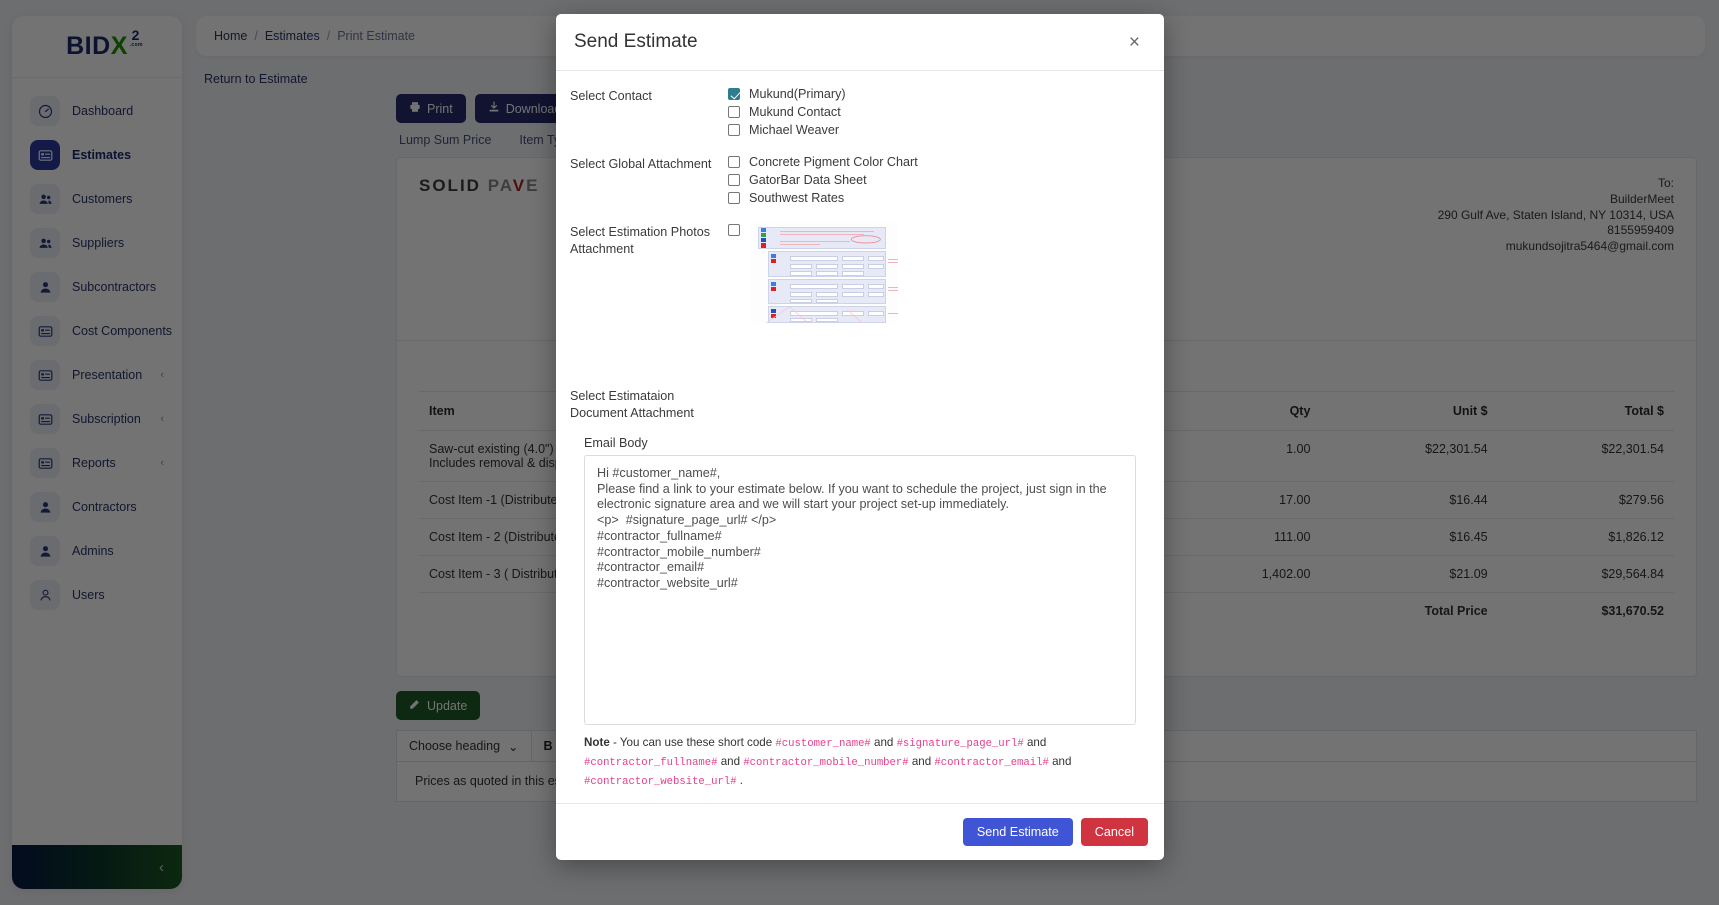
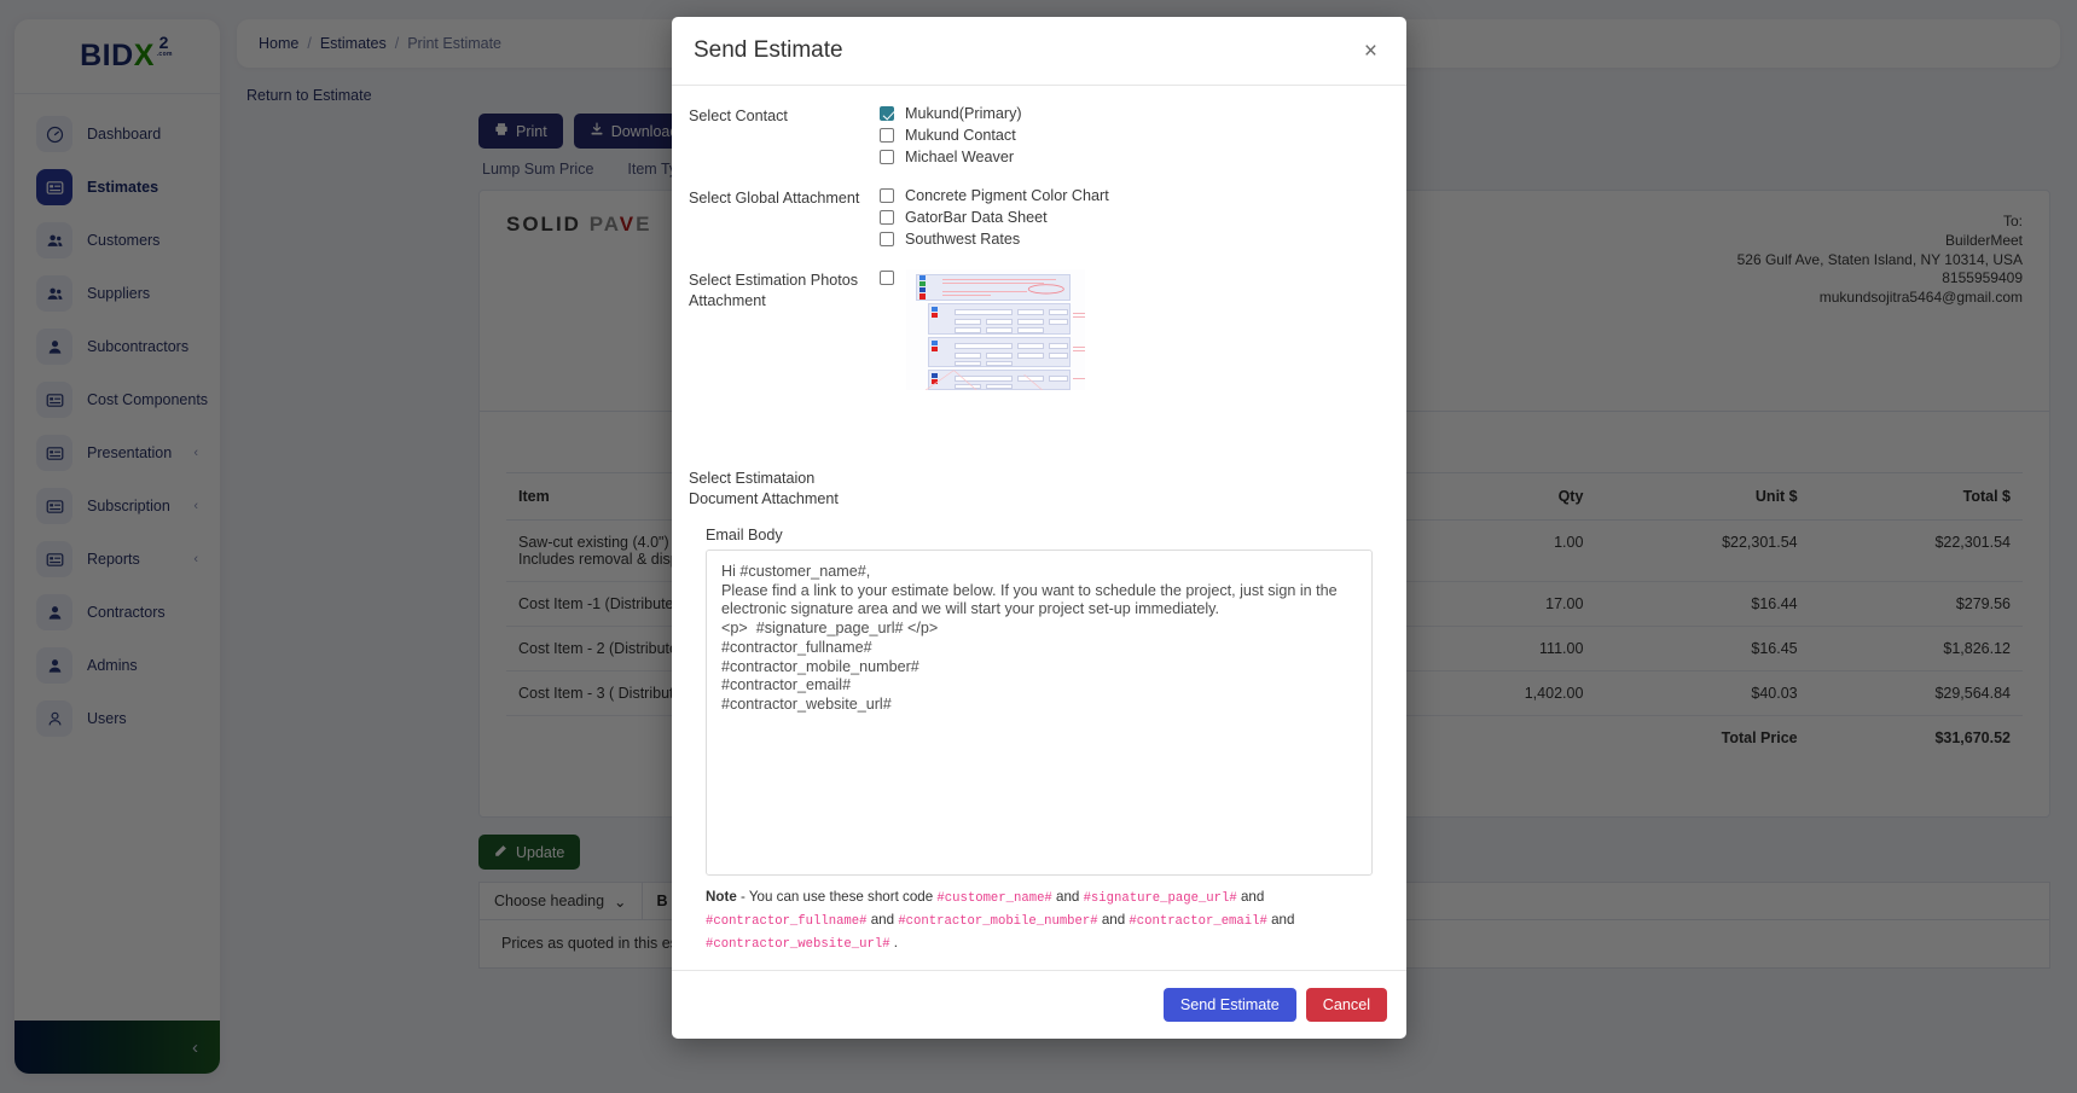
  BIDX
  2
  Dashboard
  Estimates
  Customers
  Suppliers
  Subcontractors
  Cost Components
  Presentation
  ‹
  Subscription
  ‹
  Reports
  ‹
  Contractors
  Admins
  Users
  ‹
  Home
  /
  Estimates
  /
  Print Estimate
  Return to Estimate
  Print
  Lump Sum Price
  SOLID PAVE
  To:
  BuilderMeet
- 290 Gulf Ave, Staten Island, NY 10314, USA
+ 526 Gulf Ave, Staten Island, NY 10314, USA
  8155959409
  mukundsojitra5464@gmail.com
  Item	Qty	Unit $	Total $
  Cost Item -1 (Distribute	17.00	$16.44	$279.56
  Cost Item - 2 (Distribut	111.00	$16.45	$1,826.12
- Cost Item - 3 ( Distribu	1,402.00	$21.09	$29,564.84
+ Cost Item - 3 ( Distribu	1,402.00	$40.03	$29,564.84
  		Total Price	$31,670.52
  Update
  Choose heading
  ⌄
  B
  Send Estimate
  ×
  Select Contact
  Mukund(Primary)
  Mukund Contact
  Michael Weaver
  Select Global Attachment
  Concrete Pigment Color Chart
  GatorBar Data Sheet
  Southwest Rates
  Select Estimation Photos Attachment
  Select Estimataion Document Attachment
  Email Body
  Hi #customer_name#,
  Note - You can use these short code #customer_name# and #signature_page_url# and #contractor_fullname# and #contractor_mobile_number# and #contractor_email# and #contractor_website_url# .
  Send Estimate
  Cancel
